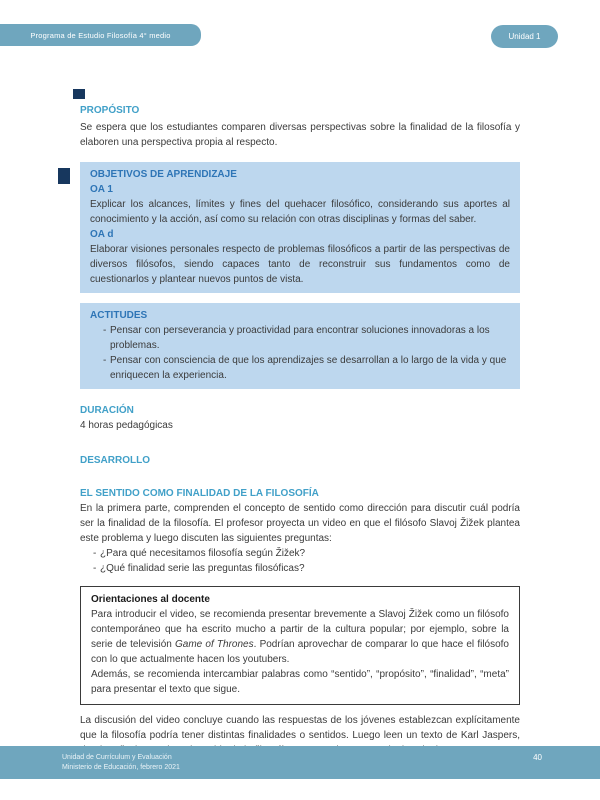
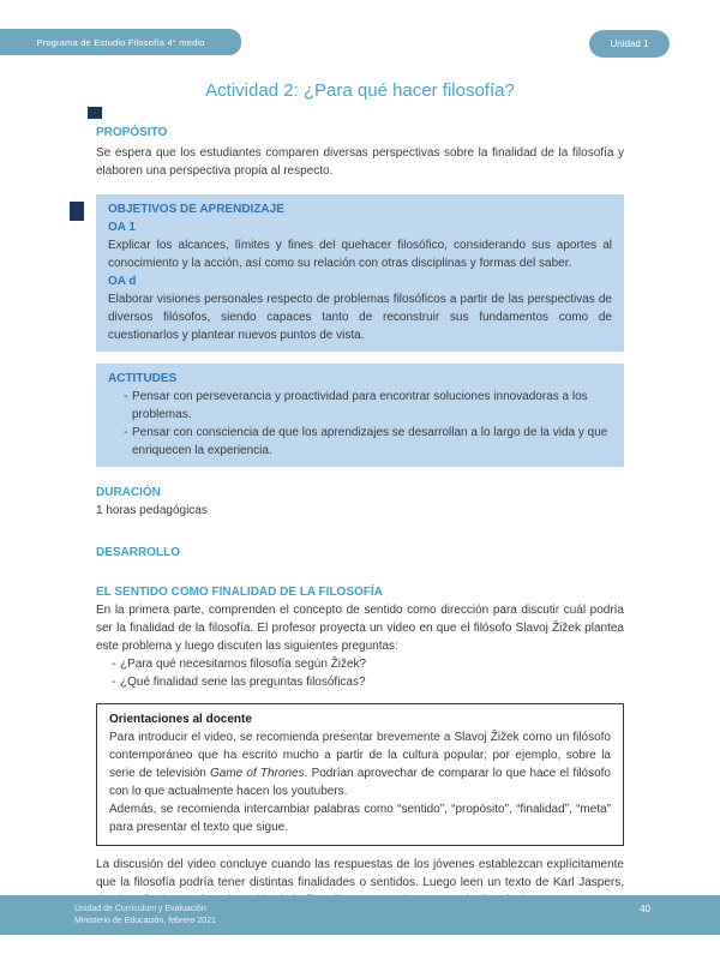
  Programa de Estudio Filosofía 4° medio
  Unidad 1
+ Actividad 2: ¿Para qué hacer filosofía?
  PROPÓSITO
  Se espera que los estudiantes comparen diversas perspectivas sobre la finalidad de la filosofía y elaboren una perspectiva propia al respecto.
  OBJETIVOS DE APRENDIZAJE
  OA 1
  Explicar los alcances, límites y fines del quehacer filosófico, considerando sus aportes al conocimiento y la acción, así como su relación con otras disciplinas y formas del saber.
  OA d
  Elaborar visiones personales respecto de problemas filosóficos a partir de las perspectivas de diversos filósofos, siendo capaces tanto de reconstruir sus fundamentos como de cuestionarlos y plantear nuevos puntos de vista.
  ACTITUDES
  -
  Pensar con perseverancia y proactividad para encontrar soluciones innovadoras a los problemas.
  -
  Pensar con consciencia de que los aprendizajes se desarrollan a lo largo de la vida y que enriquecen la experiencia.
  DURACIÓN
- 4 horas pedagógicas
+ 1 horas pedagógicas
  DESARROLLO
  EL SENTIDO COMO FINALIDAD DE LA FILOSOFÍA
  En la primera parte, comprenden el concepto de sentido como dirección para discutir cuál podría ser la finalidad de la filosofía. El profesor proyecta un video en que el filósofo Slavoj Žižek plantea este problema y luego discuten las siguientes preguntas:
  -
  ¿Para qué necesitamos filosofía según Žižek?
  -
  ¿Qué finalidad serie las preguntas filosóficas?
  Orientaciones al docente
  Para introducir el video, se recomienda presentar brevemente a Slavoj Žižek como un filósofo contemporáneo que ha escrito mucho a partir de la cultura popular; por ejemplo, sobre la serie de televisión Game of Thrones. Podrían aprovechar de comparar lo que hace el filósofo con lo que actualmente hacen los youtubers.
  Además, se recomienda intercambiar palabras como “sentido”, “propósito”, “finalidad”, “meta” para presentar el texto que sigue.
  40
